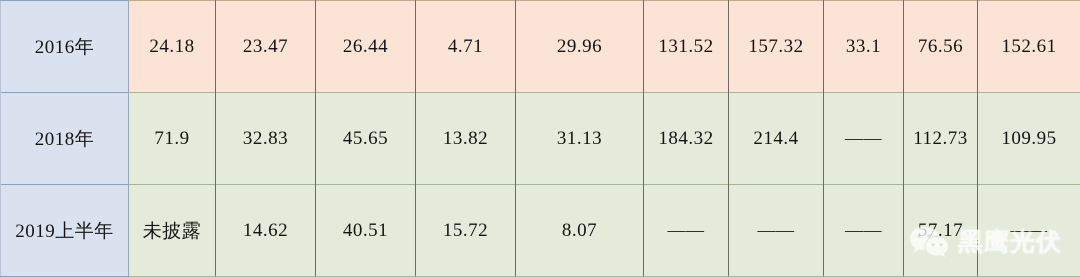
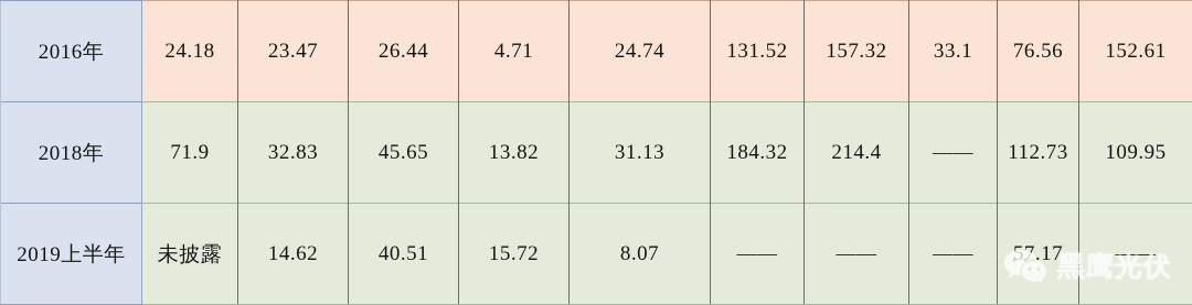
- 2016年	24.18	23.47	26.44	4.71	29.96	131.52	157.32	33.1	76.56	152.61
+ 2016年	24.18	23.47	26.44	4.71	24.74	131.52	157.32	33.1	76.56	152.61
  2018年	71.9	32.83	45.65	13.82	31.13	184.32	214.4	——	112.73	109.95
  2019上半年	未披露	14.62	40.51	15.72	8.07	——	——	——	57.17	——
  黑鹰光伏
